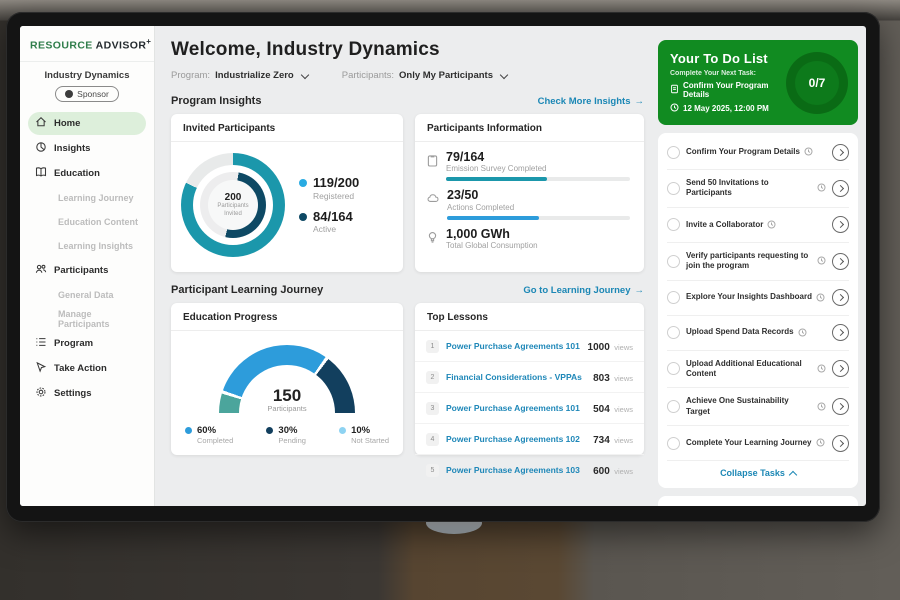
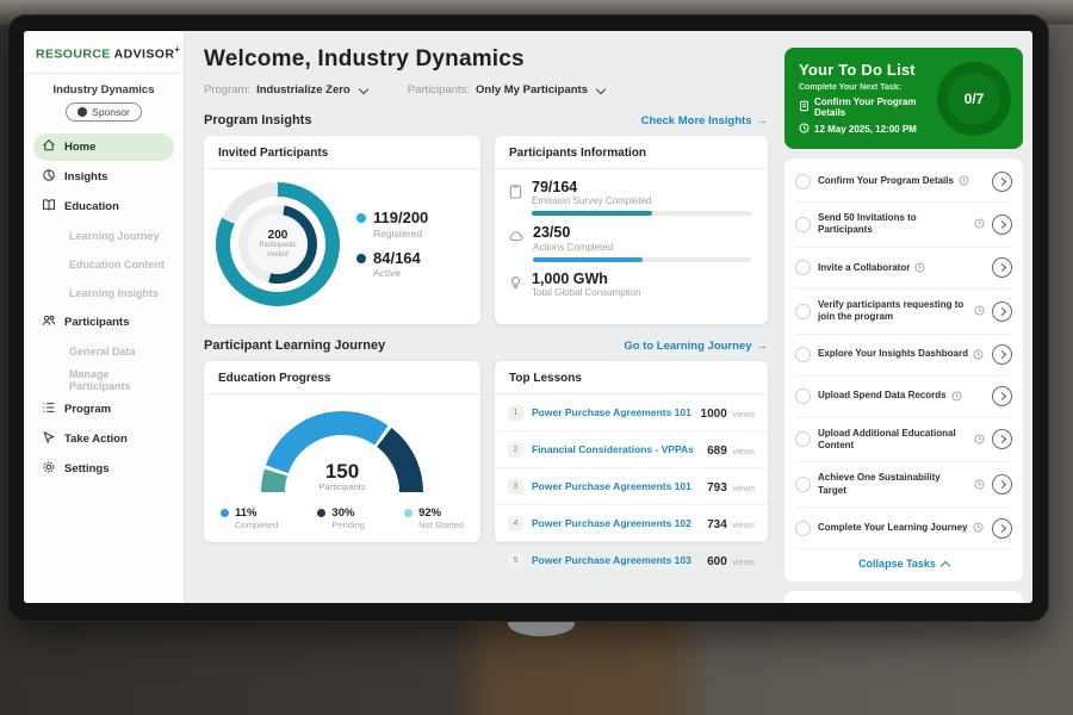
  RESOURCE ADVISOR+
  Industry Dynamics
  Sponsor
  Home
  Insights
  Education
  Learning Journey
  Education Content
  Learning Insights
  Participants
  General Data
  Manage Participants
  Program
  Take Action
  Settings
  Welcome, Industry Dynamics
  Program:
  Industrialize Zero
  Participants:
  Only My Participants
  Program Insights
  Check More Insights
  →
  Invited Participants
  200
  119/200
  Registered
  84/164
  Active
  Participants Information
  79/164
  Emission Survey Completed
  23/50
  Actions Completed
  1,000 GWh
  Total Global Consumption
  Participant Learning Journey
  Go to Learning Journey
  →
  Education Progress
  150
  Participants
- 60%
+ 11%
  Completed
  30%
  Pending
- 10%
+ 92%
  Not Started
  Top Lessons
  Power Purchase Agreements 101
  1000 views
  Financial Considerations - VPPAs
- 803 views
+ 689 views
  Power Purchase Agreements 101
- 504 views
+ 793 views
  Power Purchase Agreements 102
  734 views
  Power Purchase Agreements 103
  600 views
  Your To Do List
  Confirm Your Program Details
  12 May 2025, 12:00 PM
  0/7
  Confirm Your Program Details
  Send 50 Invitations to Participants
  Invite a Collaborator
  Verify participants requesting to join the program
  Explore Your Insights Dashboard
  Upload Spend Data Records
  Upload Additional Educational Content
  Achieve One Sustainability Target
  Complete Your Learning Journey
  Collapse Tasks
